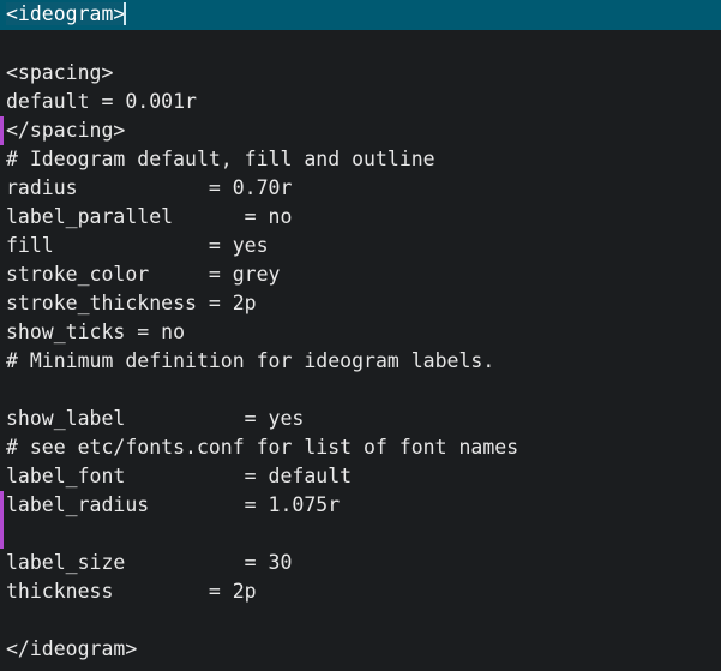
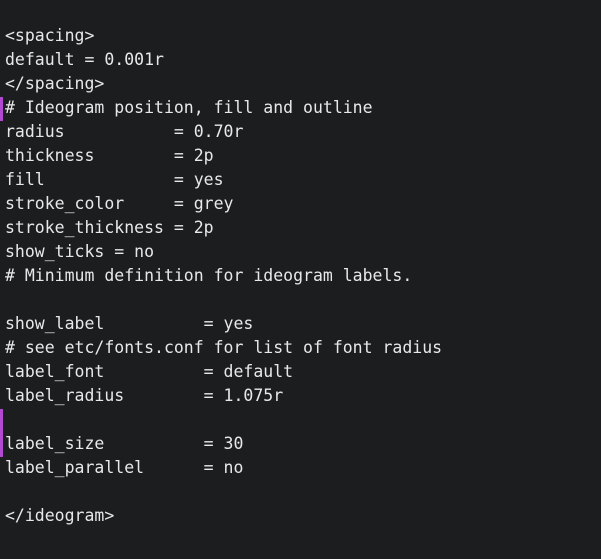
- <ideogram>
  <spacing>
  default = 0.001r
  </spacing>
- # Ideogram default, fill and outline
+ # Ideogram position, fill and outline
  radius = 0.70r
- label_parallel = no
+ thickness = 2p
  fill = yes
  stroke_color = grey
  stroke_thickness = 2p
  show_ticks = no
  # Minimum definition for ideogram labels.
  show_label = yes
- # see etc/fonts.conf for list of font names
+ # see etc/fonts.conf for list of font radius
  label_font = default
  label_radius = 1.075r
  label_size = 30
- thickness = 2p
+ label_parallel = no
  </ideogram>
